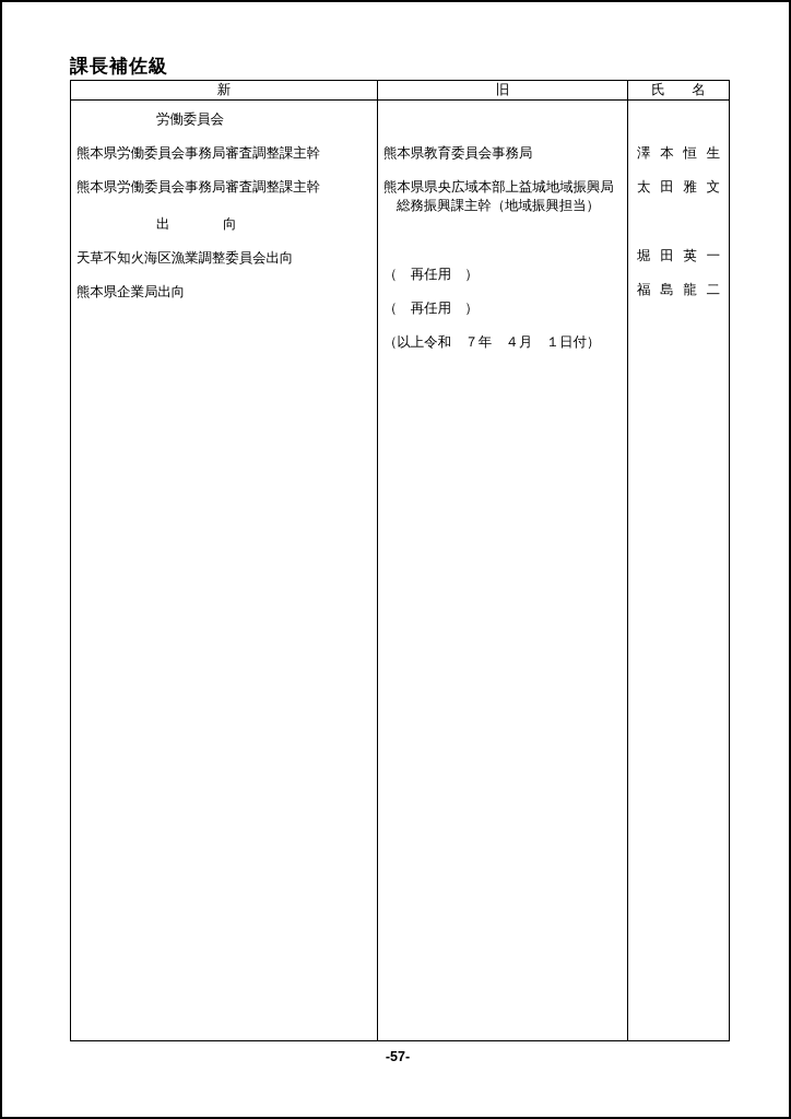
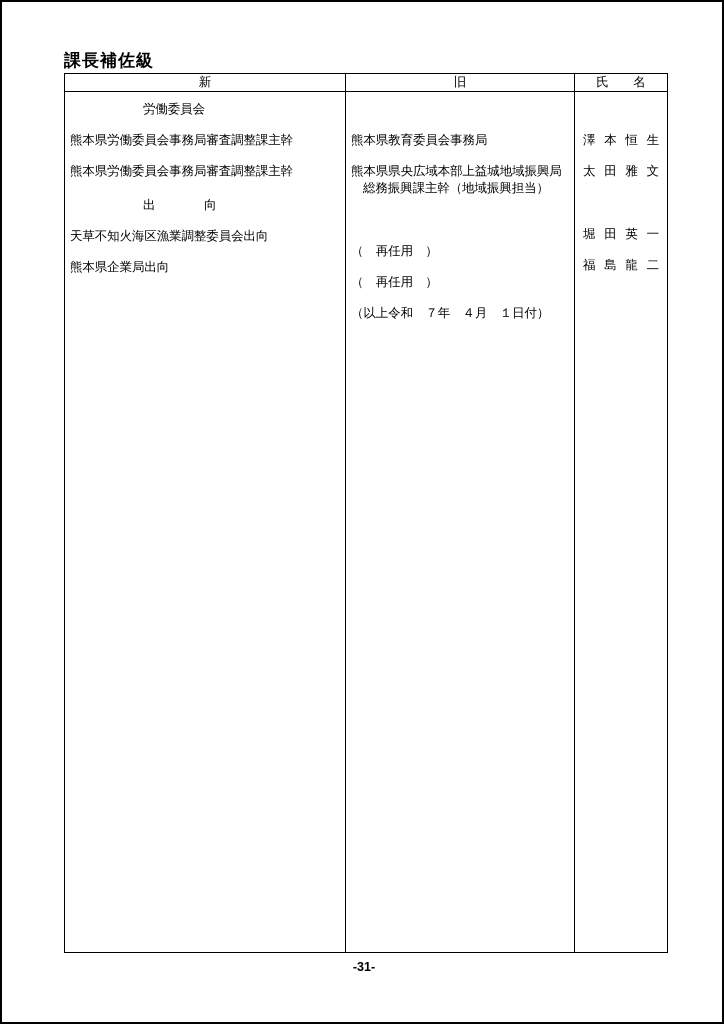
  課長補佐級
  新	旧	氏 名
  労働委員会 熊本県労働委員会事務局審査調整課主幹 熊本県労働委員会事務局審査調整課主幹 出 向 天草不知火海区漁業調整委員会出向 熊本県企業局出向	熊本県教育委員会事務局 熊本県県央広域本部上益城地域振興局 総務振興課主幹（地域振興担当） （ 再任用 ） （ 再任用 ） （以上令和 ７年 ４月 １日付）	澤 本 恒 生 太 田 雅 文 堀 田 英 一 福 島 龍 二
- -57-
+ -31-
